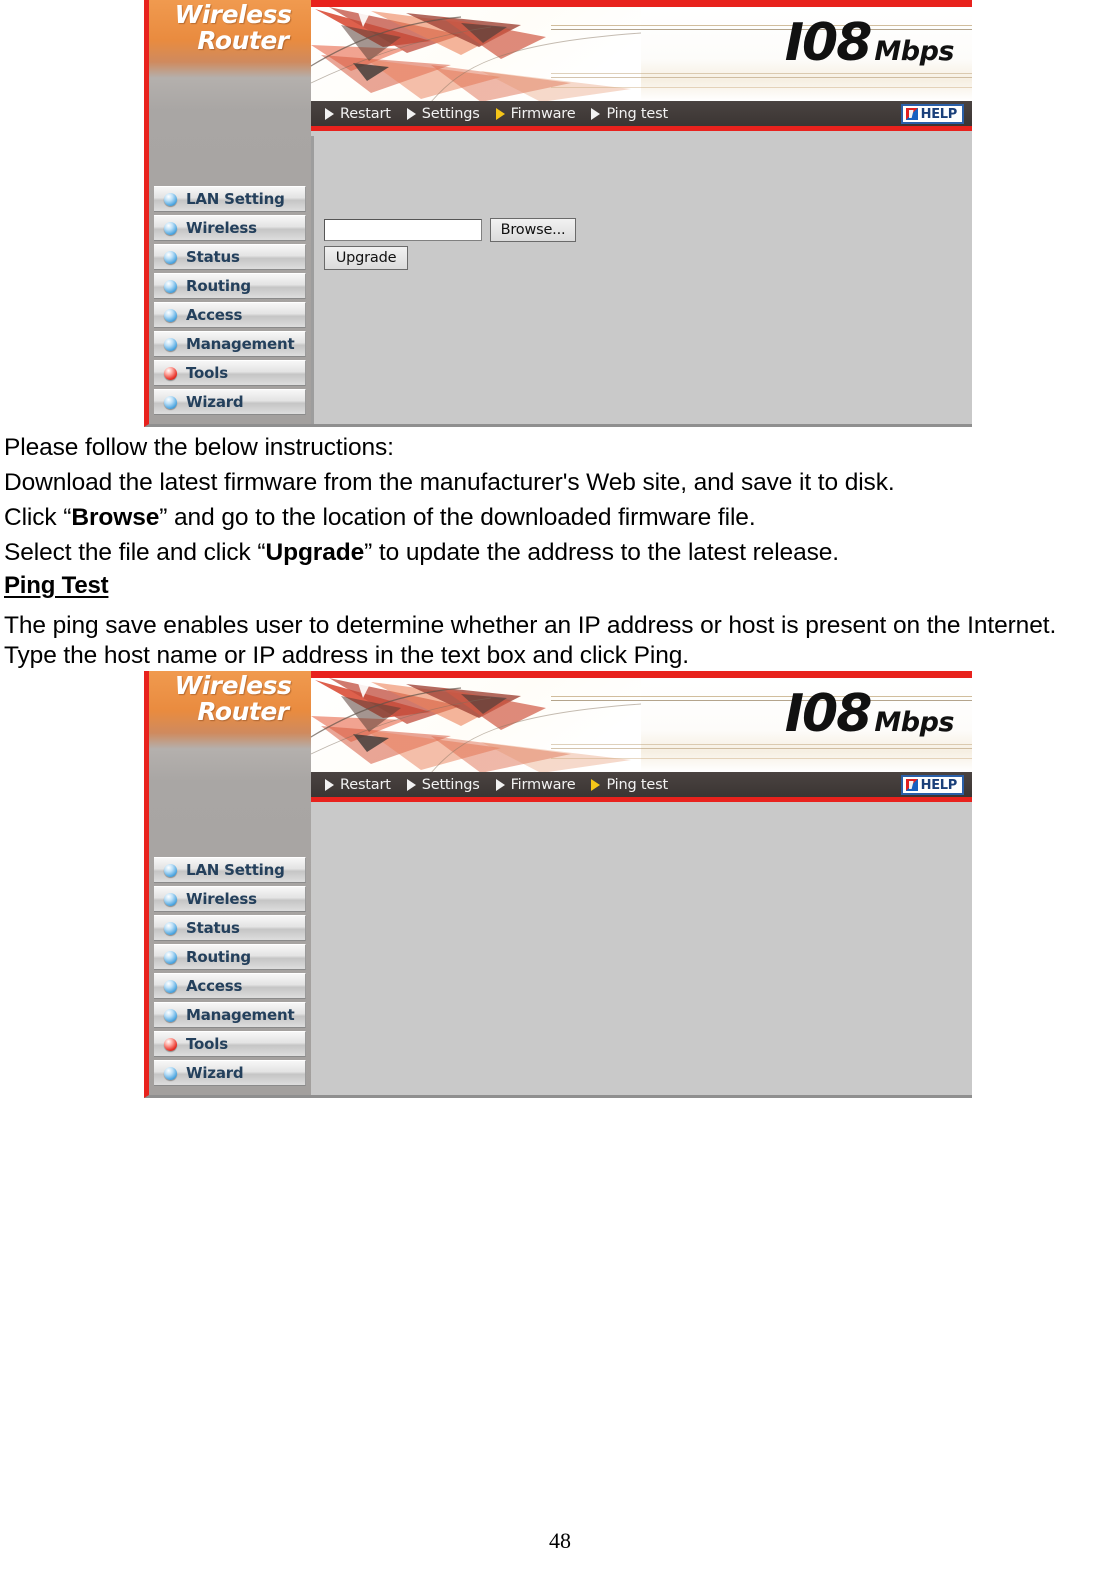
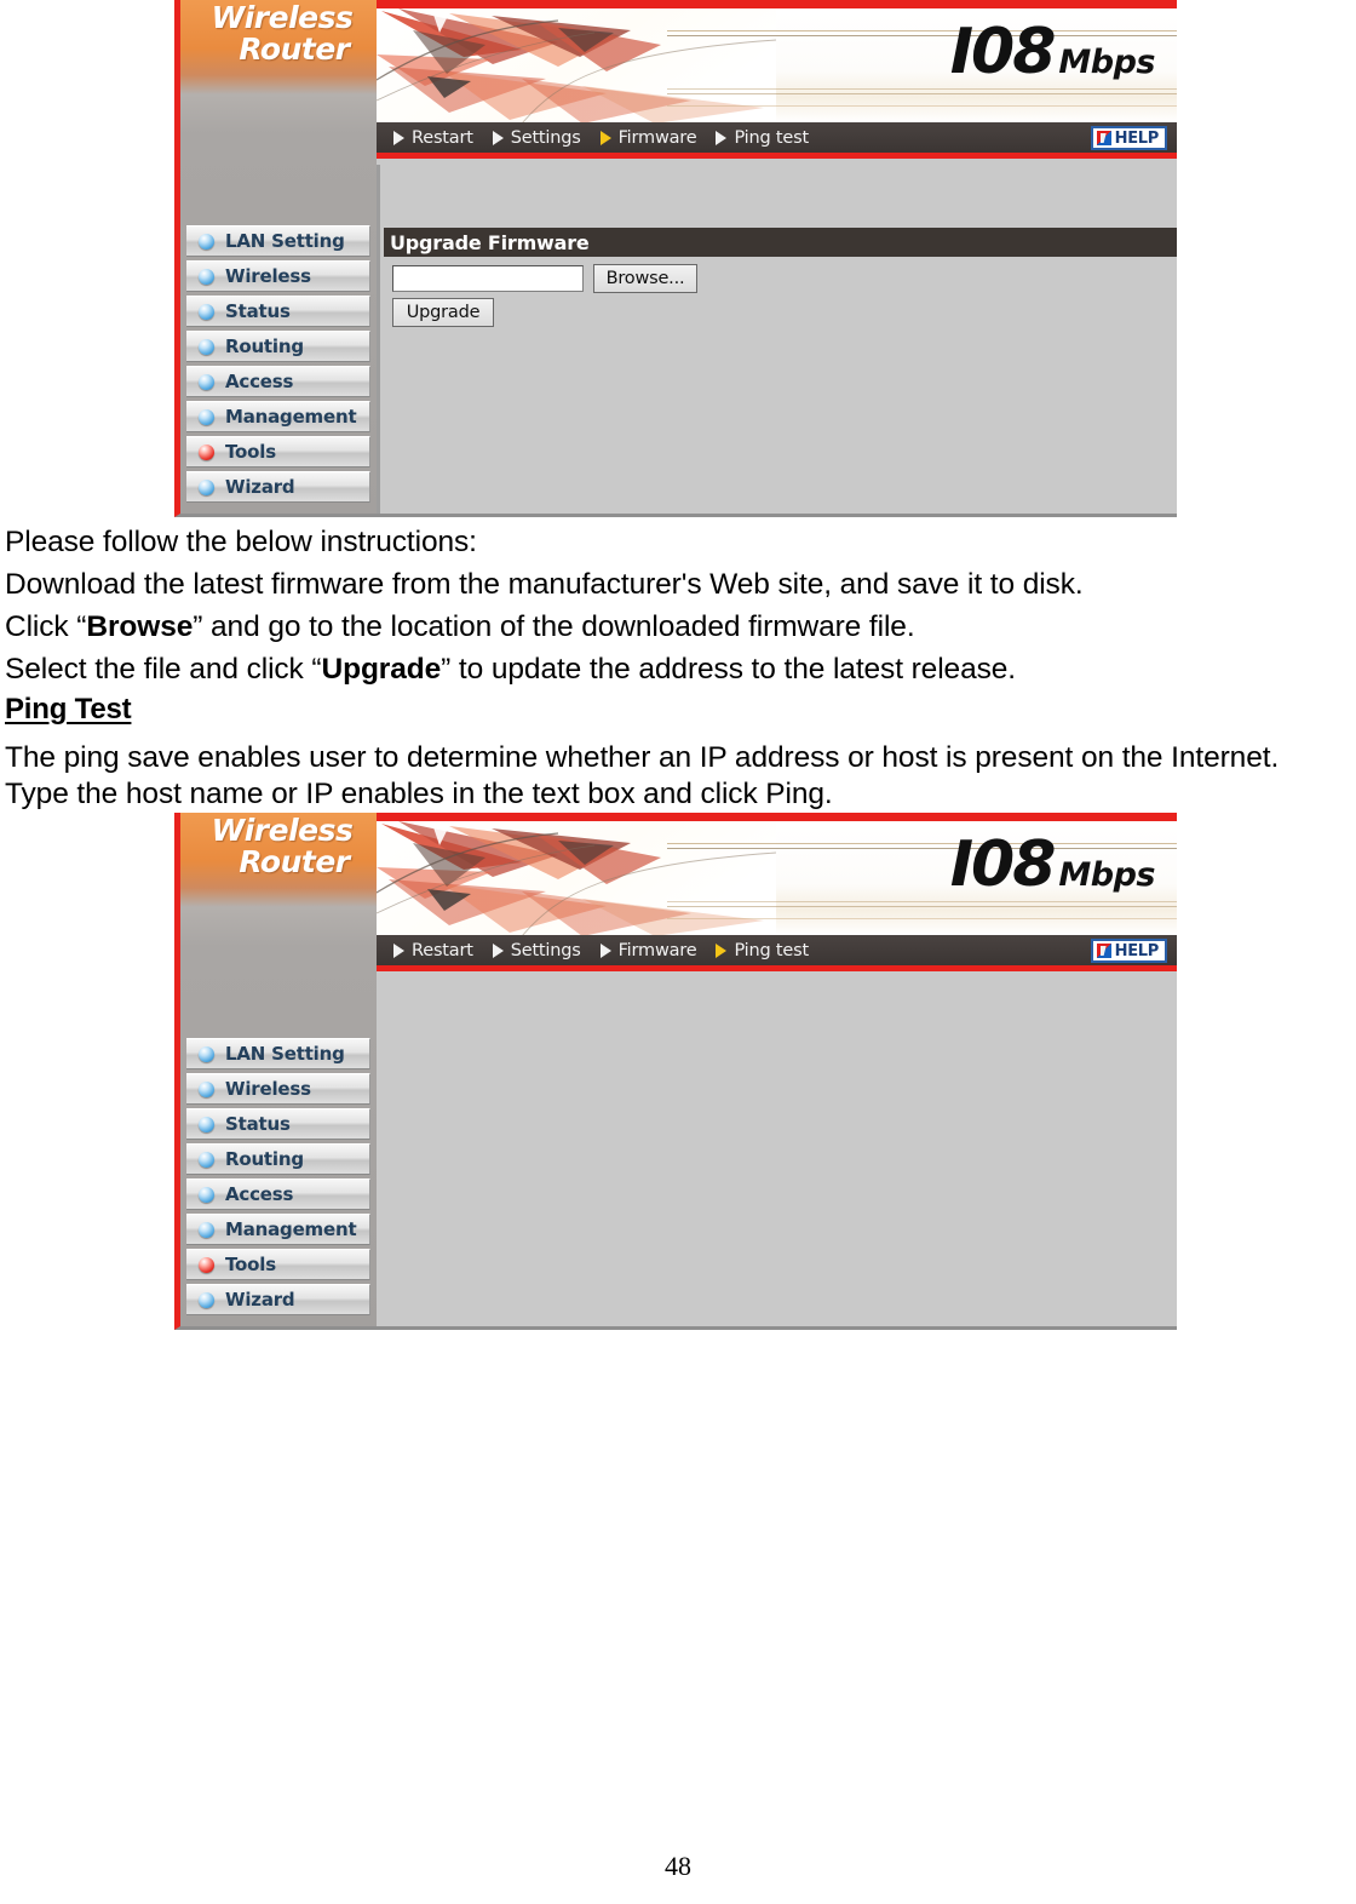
  Wireless
  Router
  LAN Setting
  Wireless
  Status
  Routing
  Access
  Management
  Tools
  Wizard
  I08 Mbps
  Restart
  Settings
  Firmware
  Ping test
  HELP
+ Upgrade Firmware
  Browse...
  Upgrade
  Please follow the below instructions:
  Download the latest firmware from the manufacturer's Web site, and save it to disk.
  Click “Browse” and go to the location of the downloaded firmware file.
  Select the file and click “Upgrade” to update the address to the latest release.
  Ping Test
  The ping save enables user to determine whether an IP address or host is present on the Internet.
- Type the host name or IP address in the text box and click Ping.
+ Type the host name or IP enables in the text box and click Ping.
  Wireless
  Router
  LAN Setting
  Wireless
  Status
  Routing
  Access
  Management
  Tools
  Wizard
  I08 Mbps
  Restart
  Settings
  Firmware
  Ping test
  HELP
  48
